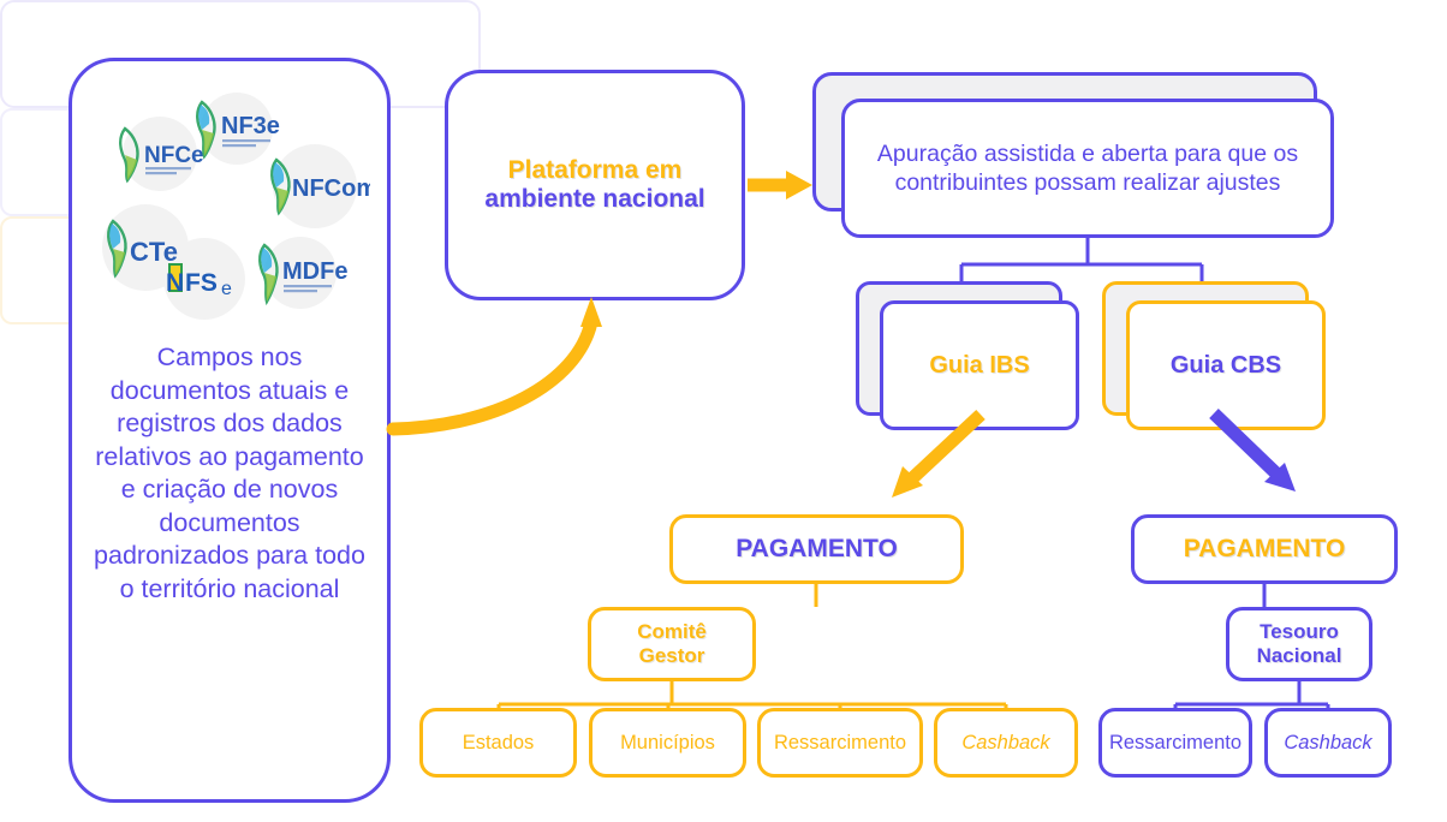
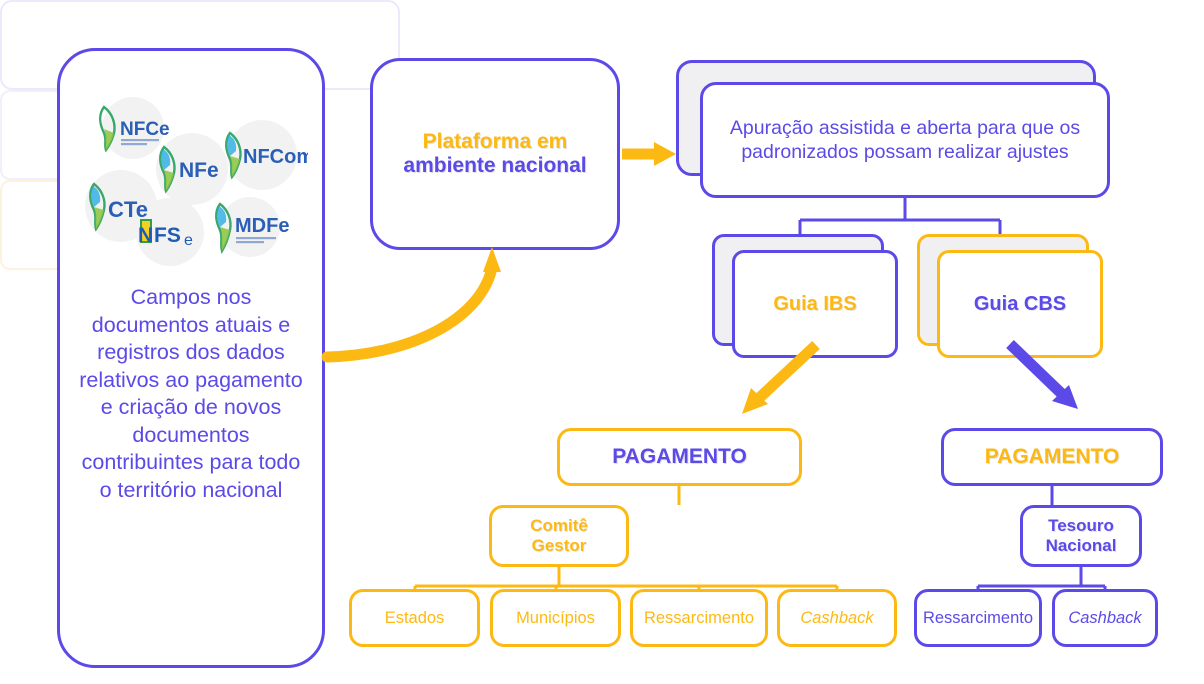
  NFCe
- NF3e
  NFCom
+ NFe
  CTe
  N
  FS
  e
  MDFe
- Campos nos documentos atuais e registros dos dados relativos ao pagamento e criação de novos documentos padronizados para todo o território nacional
+ Campos nos documentos atuais e registros dos dados relativos ao pagamento e criação de novos documentos contribuintes para todo o território nacional
  Plataforma em
  ambiente nacional
- Apuração assistida e aberta para que os contribuintes possam realizar ajustes
+ Apuração assistida e aberta para que os padronizados possam realizar ajustes
  Guia IBS
  Guia CBS
  PAGAMENTO
  Comitê
  Gestor
  Estados
  Municípios
  Ressarcimento
  Cashback
  PAGAMENTO
  Tesouro
  Nacional
  Ressarcimento
  Cashback
